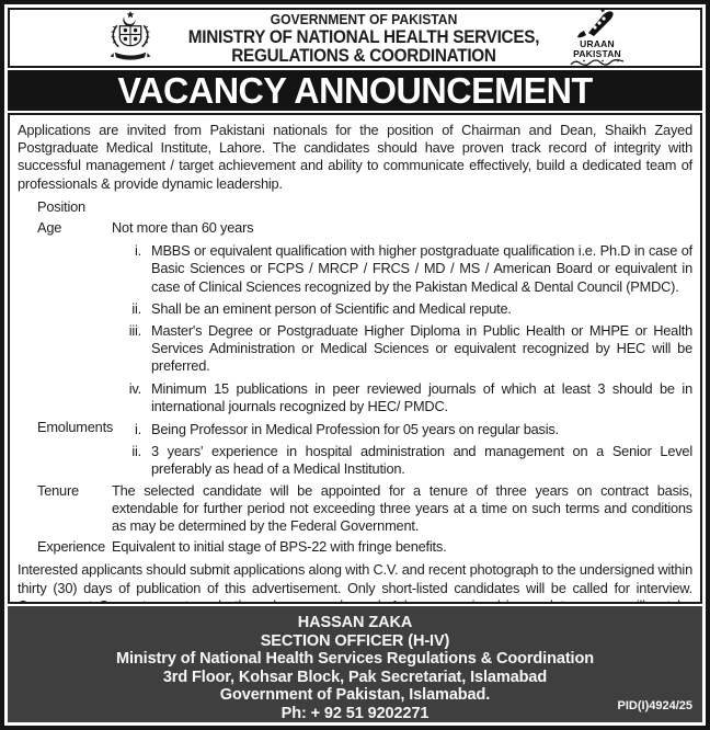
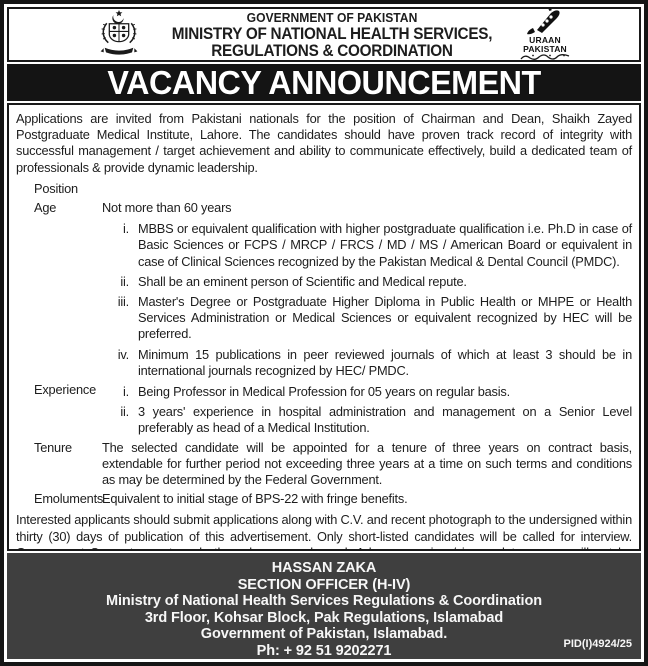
  GOVERNMENT OF PAKISTAN
  MINISTRY OF NATIONAL HEALTH SERVICES,
  REGULATIONS & COORDINATION
  URAAN
  PAKISTAN
  VACANCY ANNOUNCEMENT
  Applications are invited from Pakistani nationals for the position of Chairman and Dean, Shaikh Zayed Postgraduate Medical Institute, Lahore. The candidates should have proven track record of integrity with successful management / target achievement and ability to communicate effectively, build a dedicated team of professionals & provide dynamic leadership.
  Position
  Age
  Not more than 60 years
  i.
  MBBS or equivalent qualification with higher postgraduate qualification i.e. Ph.D in case of Basic Sciences or FCPS / MRCP / FRCS / MD / MS / American Board or equivalent in case of Clinical Sciences recognized by the Pakistan Medical & Dental Council (PMDC).
  ii.
  Shall be an eminent person of Scientific and Medical repute.
  iii.
  Master's Degree or Postgraduate Higher Diploma in Public Health or MHPE or Health Services Administration or Medical Sciences or equivalent recognized by HEC will be preferred.
  iv.
  Minimum 15 publications in peer reviewed journals of which at least 3 should be in international journals recognized by HEC/ PMDC.
- Emoluments
+ Experience
  i.
  Being Professor in Medical Profession for 05 years on regular basis.
  ii.
  3 years' experience in hospital administration and management on a Senior Level preferably as head of a Medical Institution.
  Tenure
  The selected candidate will be appointed for a tenure of three years on contract basis, extendable for further period not exceeding three years at a time on such terms and conditions as may be determined by the Federal Government.
- Experience
+ Emoluments
  Equivalent to initial stage of BPS-22 with fringe benefits.
  HASSAN ZAKA
  SECTION OFFICER (H-IV)
  Ministry of National Health Services Regulations & Coordination
- 3rd Floor, Kohsar Block, Pak Secretariat, Islamabad
+ 3rd Floor, Kohsar Block, Pak Regulations, Islamabad
  Government of Pakistan, Islamabad.
  Ph: + 92 51 9202271
  PID(I)4924/25
